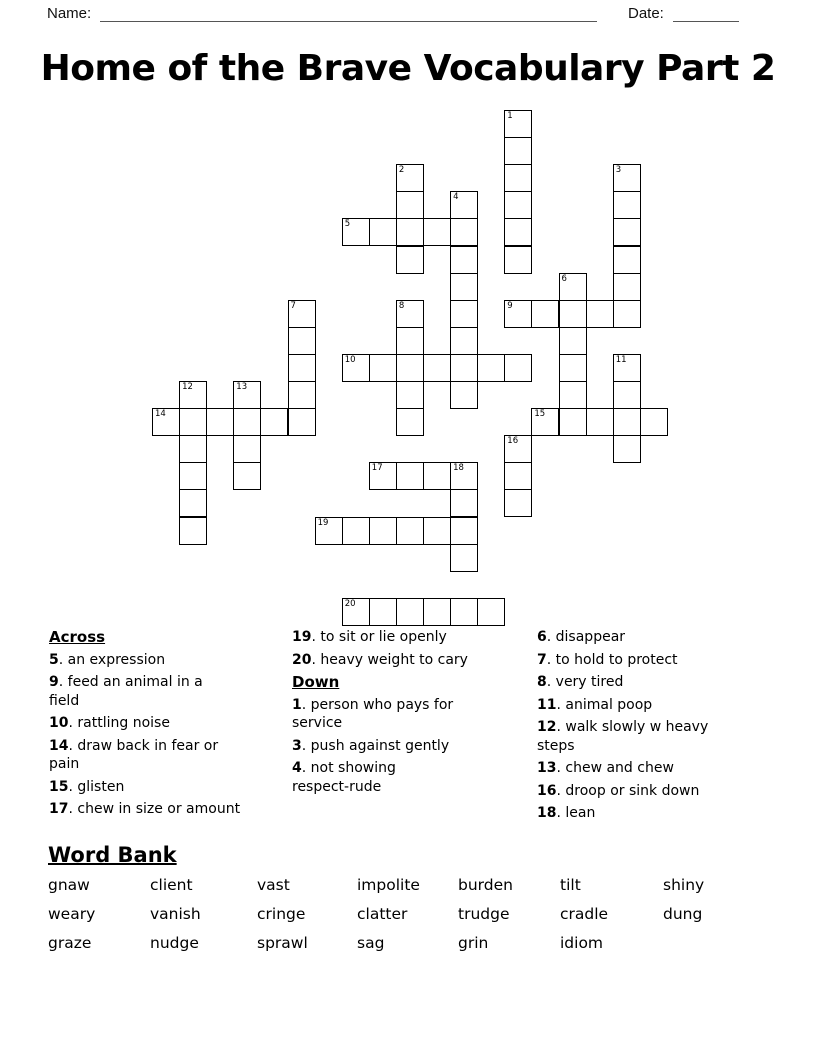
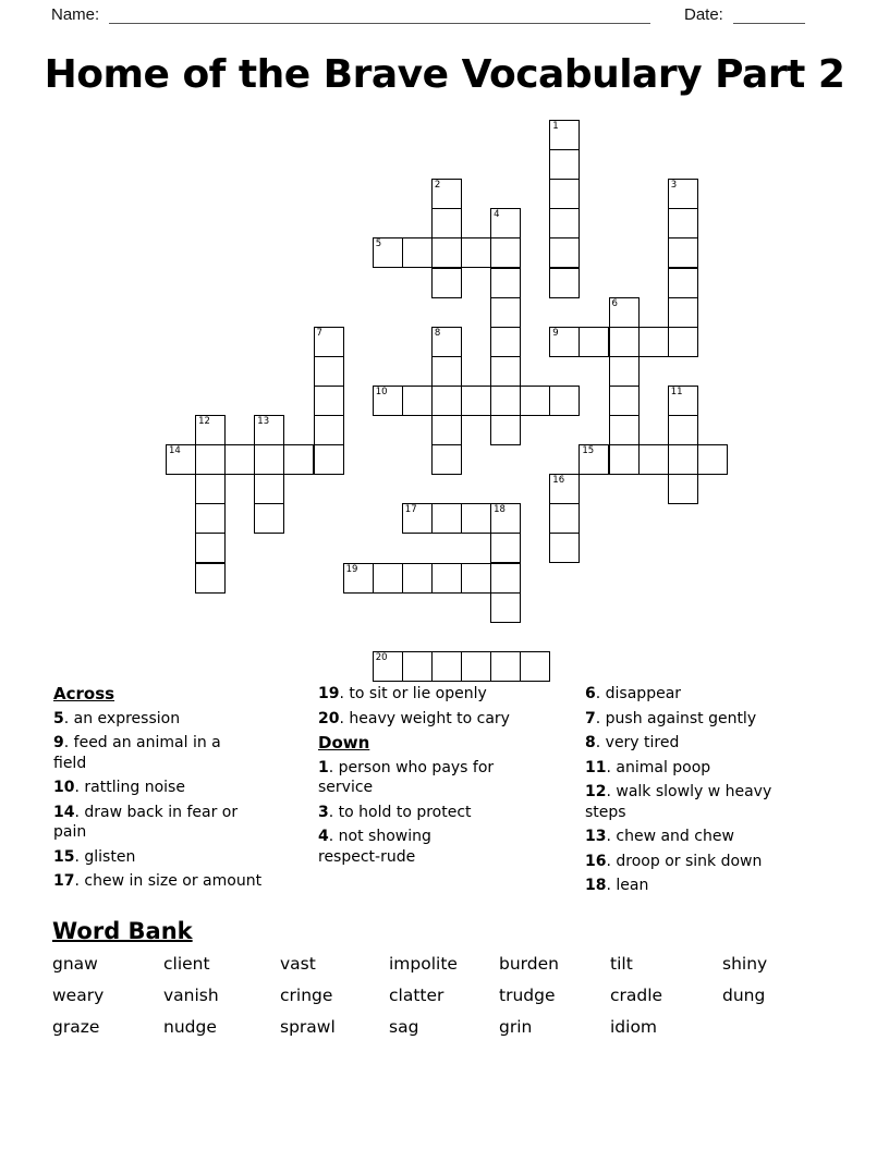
  Name:
  Date:
  Home of the Brave Vocabulary Part 2
  1
  2
  3
  4
  5
  6
  7
  8
  9
  10
  11
  12
  13
  14
  15
  16
  17
  18
  19
  20
  Across
  5 an expression
  9 feed an animal in a
  field
  10 rattling noise
  14 draw back in fear or
  pain
  15 glisten
  17 chew in size or amount
  19 to sit or lie openly
  20 heavy weight to cary
  Down
  1 person who pays for
  service
- 3 push against gently
+ 3 to hold to protect
  4 not showing
  respect-rude
  6 disappear
- 7 to hold to protect
+ 7 push against gently
  8 very tired
  11 animal poop
  12 walk slowly w heavy
  steps
  13 chew and chew
  16 droop or sink down
  18 lean
  Word Bank
  gnaw
  client
  vast
  impolite
  burden
  tilt
  shiny
  weary
  vanish
  cringe
  clatter
  trudge
  cradle
  dung
  graze
  nudge
  sprawl
  sag
  grin
  idiom
